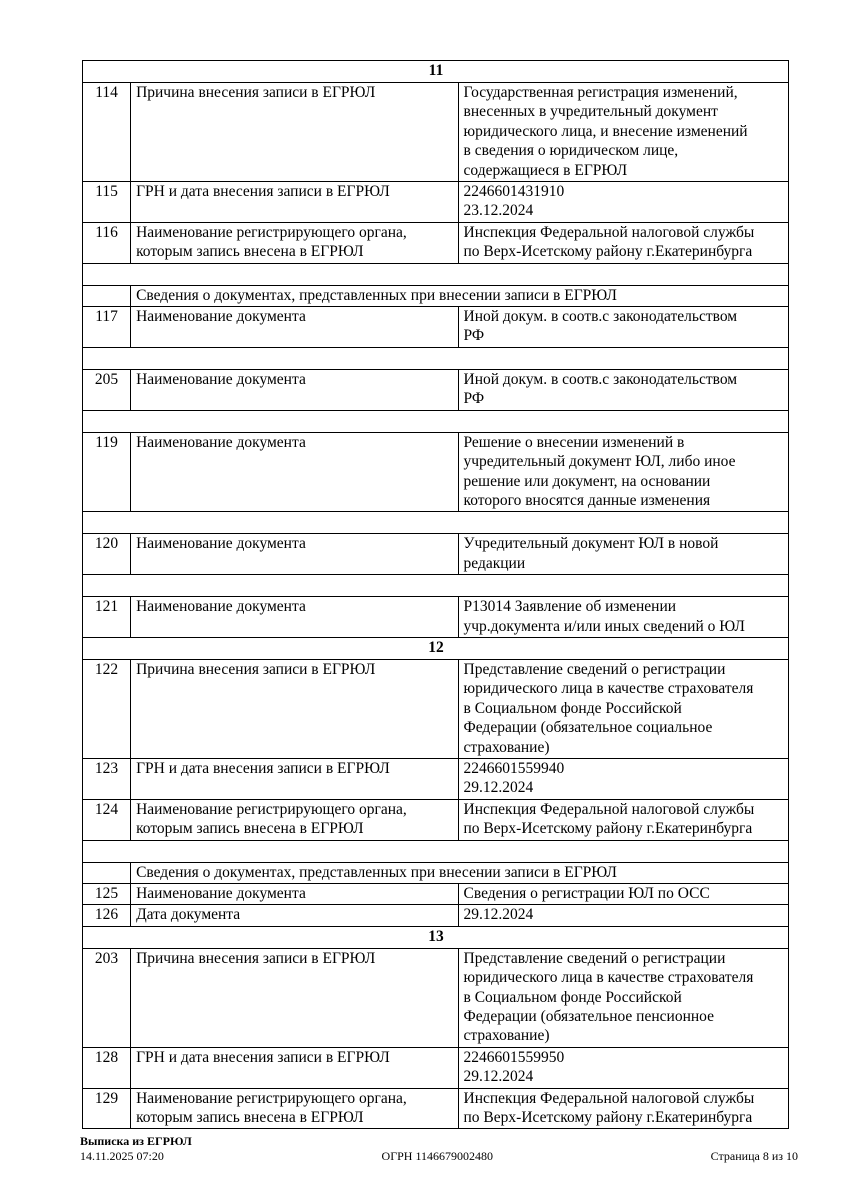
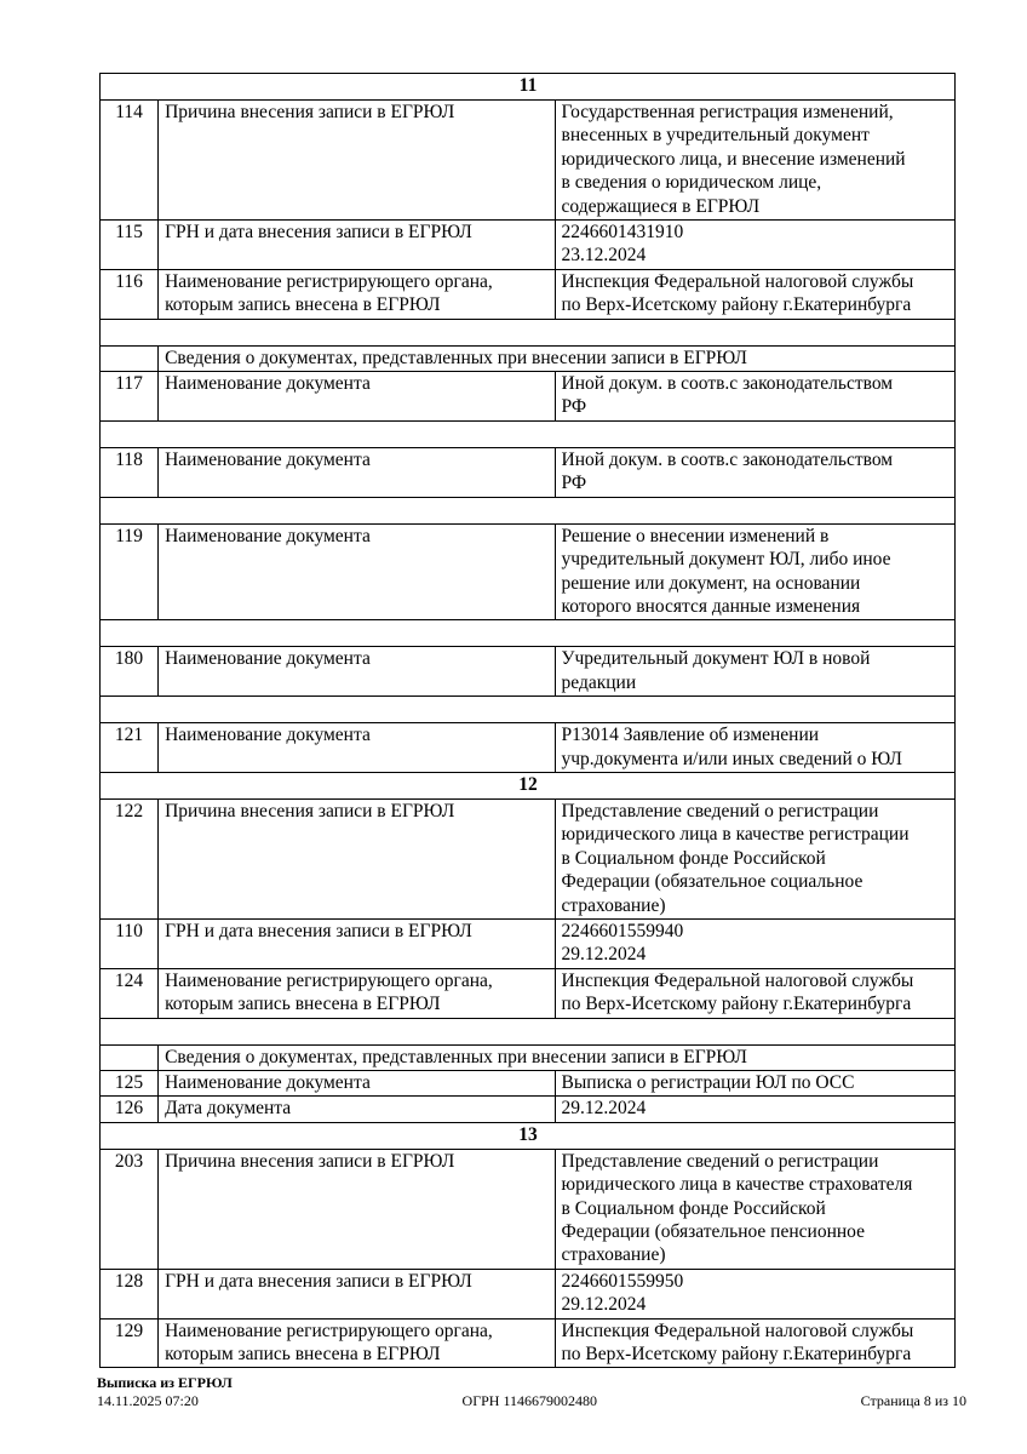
  11
  114	Причина внесения записи в ЕГРЮЛ	Государственная регистрация изменений, внесенных в учредительный документ юридического лица, и внесение изменений в сведения о юридическом лице, содержащиеся в ЕГРЮЛ
  115	ГРН и дата внесения записи в ЕГРЮЛ	2246601431910 23.12.2024
  116	Наименование регистрирующего органа, которым запись внесена в ЕГРЮЛ	Инспекция Федеральной налоговой службы по Верх-Исетскому району г.Екатеринбурга
  	Сведения о документах, представленных при внесении записи в ЕГРЮЛ
  117	Наименование документа	Иной докум. в соотв.с законодательством РФ
- 205	Наименование документа	Иной докум. в соотв.с законодательством РФ
+ 118	Наименование документа	Иной докум. в соотв.с законодательством РФ
  119	Наименование документа	Решение о внесении изменений в учредительный документ ЮЛ, либо иное решение или документ, на основании которого вносятся данные изменения
- 120	Наименование документа	Учредительный документ ЮЛ в новой редакции
+ 180	Наименование документа	Учредительный документ ЮЛ в новой редакции
  121	Наименование документа	Р13014 Заявление об изменении учр.документа и/или иных сведений о ЮЛ
  12
- 122	Причина внесения записи в ЕГРЮЛ	Представление сведений о регистрации юридического лица в качестве страхователя в Социальном фонде Российской Федерации (обязательное социальное страхование)
+ 122	Причина внесения записи в ЕГРЮЛ	Представление сведений о регистрации юридического лица в качестве регистрации в Социальном фонде Российской Федерации (обязательное социальное страхование)
- 123	ГРН и дата внесения записи в ЕГРЮЛ	2246601559940 29.12.2024
+ 110	ГРН и дата внесения записи в ЕГРЮЛ	2246601559940 29.12.2024
  124	Наименование регистрирующего органа, которым запись внесена в ЕГРЮЛ	Инспекция Федеральной налоговой службы по Верх-Исетскому району г.Екатеринбурга
  	Сведения о документах, представленных при внесении записи в ЕГРЮЛ
- 125	Наименование документа	Сведения о регистрации ЮЛ по ОСС
+ 125	Наименование документа	Выписка о регистрации ЮЛ по ОСС
  126	Дата документа	29.12.2024
  13
  203	Причина внесения записи в ЕГРЮЛ	Представление сведений о регистрации юридического лица в качестве страхователя в Социальном фонде Российской Федерации (обязательное пенсионное страхование)
  128	ГРН и дата внесения записи в ЕГРЮЛ	2246601559950 29.12.2024
  129	Наименование регистрирующего органа, которым запись внесена в ЕГРЮЛ	Инспекция Федеральной налоговой службы по Верх-Исетскому району г.Екатеринбурга
  Выписка из ЕГРЮЛ
  14.11.2025 07:20
  ОГРН 1146679002480
  Страница 8 из 10
